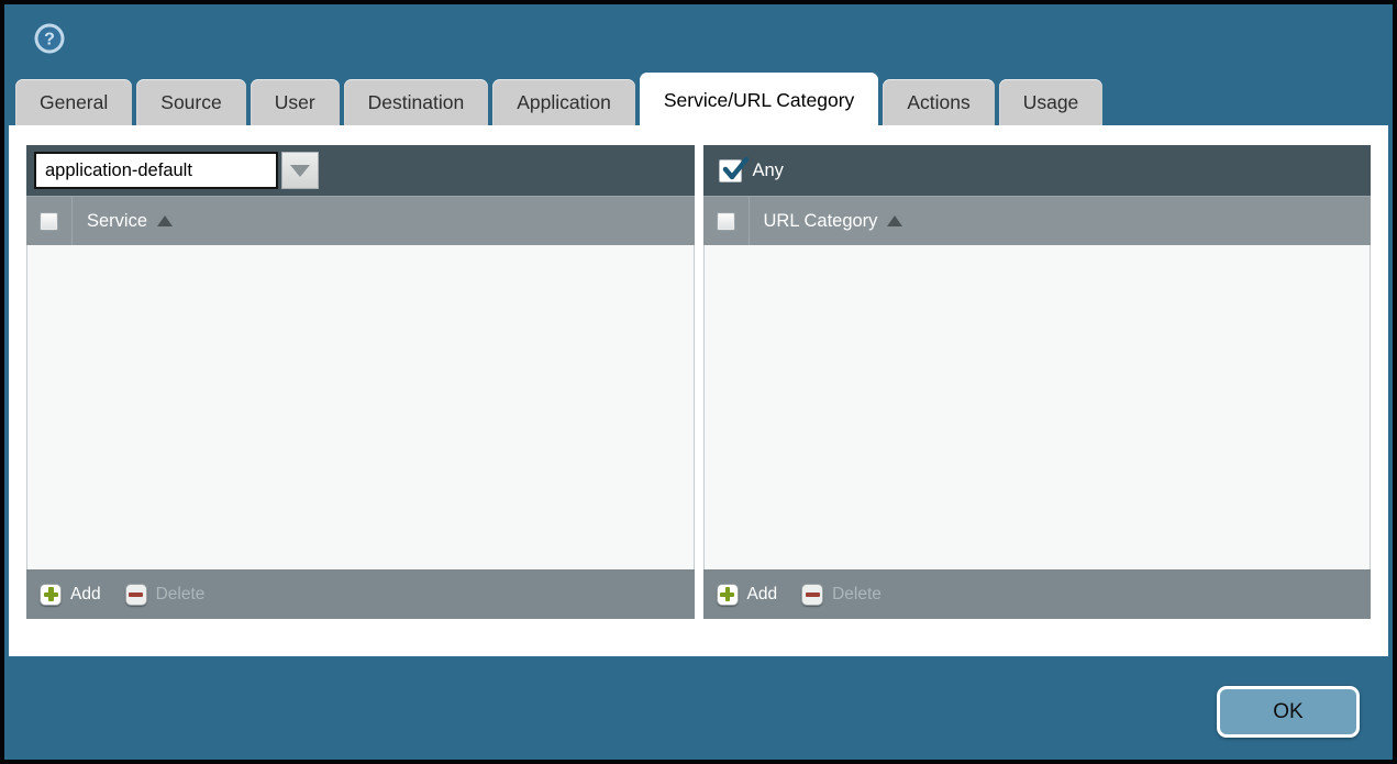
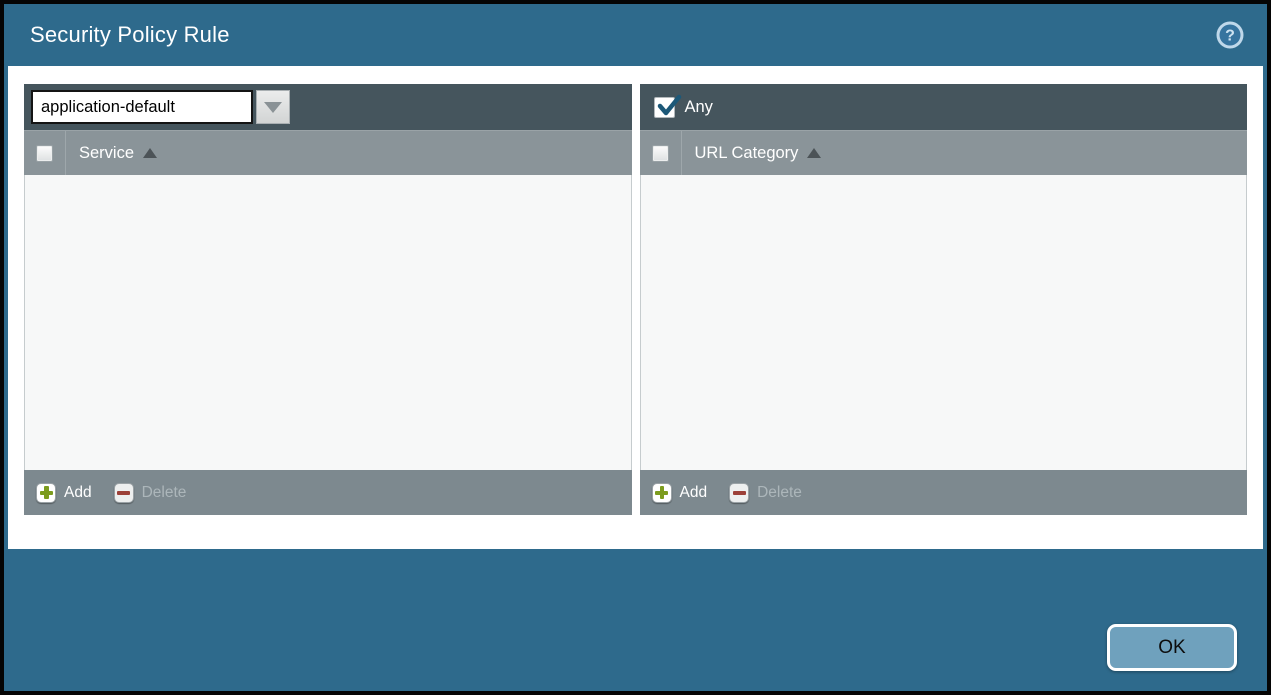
+ Security Policy Rule
  ?
- General
- Source
- User
- Destination
- Application
- Service/URL Category
- Actions
- Usage
  application-default
  Service
  Add
  Delete
  Any
  URL Category
  Add
  Delete
  OK
